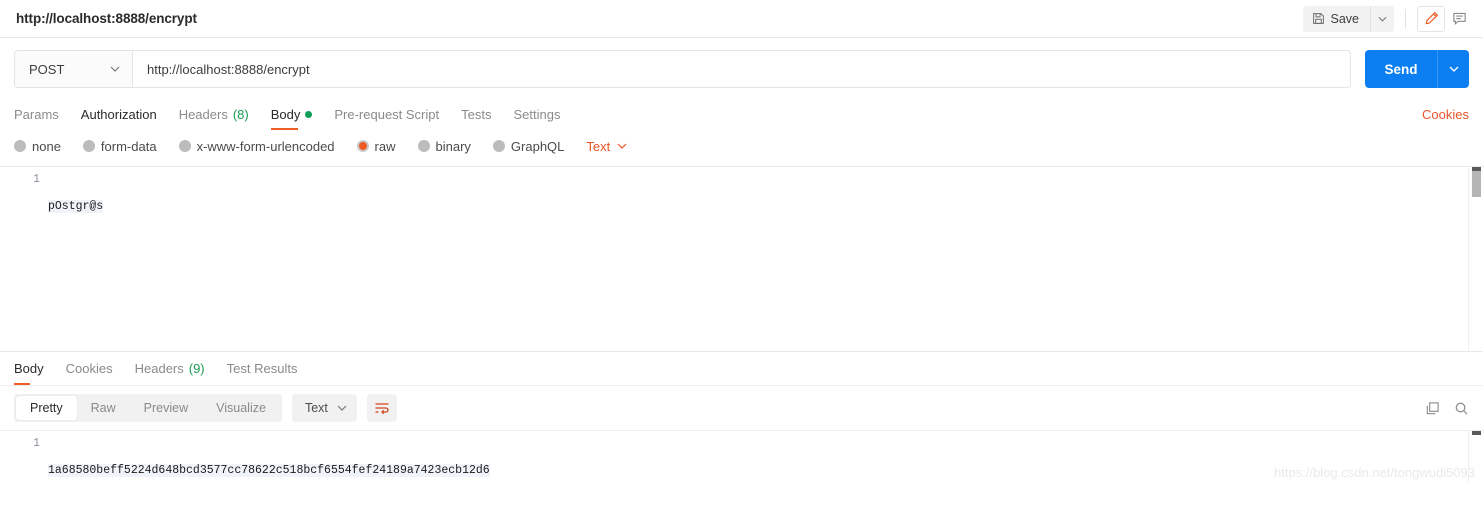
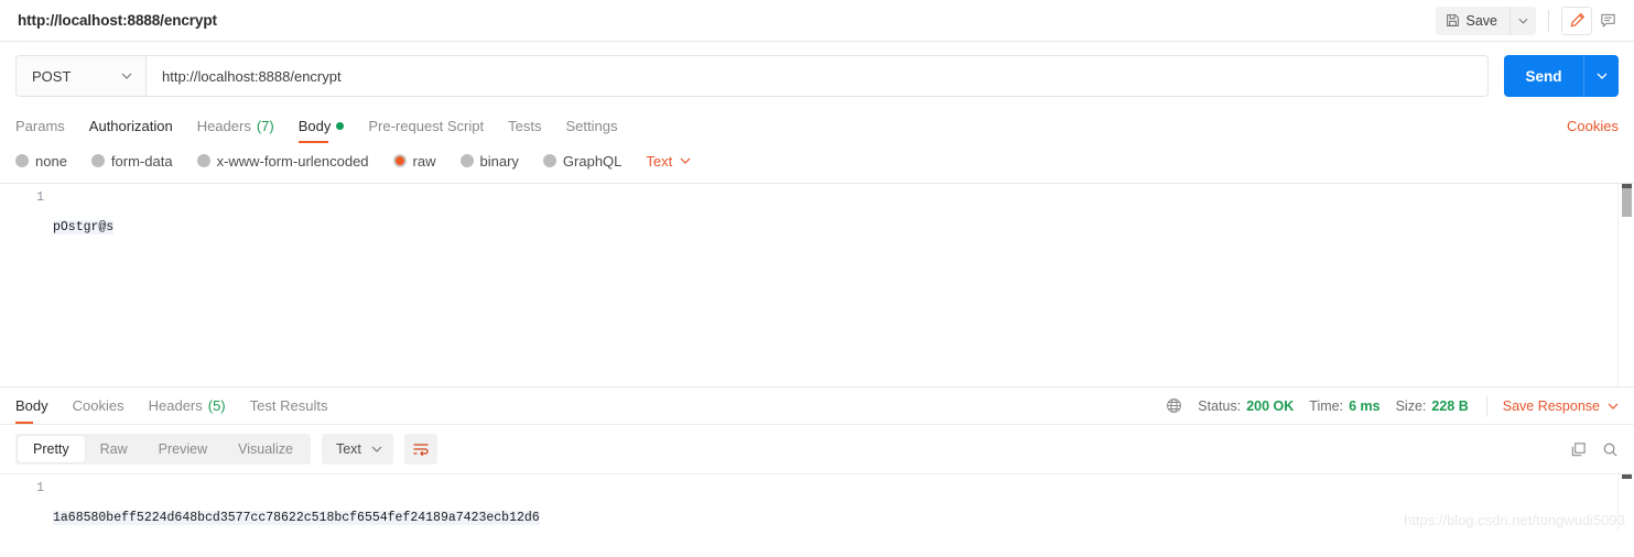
  http://localhost:8888/encrypt
  Save
  POST
  http://localhost:8888/encrypt
  Send
  Params
  Authorization
  Headers
- (8)
+ (7)
  Body
  Pre-request Script
  Tests
  Settings
  Cookies
  none
  form-data
  x-www-form-urlencoded
  raw
  binary
  GraphQL
  Text
  1
  pOstgr@s
  Body
  Cookies
  Headers
- (9)
+ (5)
  Test Results
+ Status:
+ 200 OK
+ Time:
+ 6 ms
+ Size:
+ 228 B
+ Save Response
  Pretty
  Raw
  Preview
  Visualize
  Text
  1
  1a68580beff5224d648bcd3577cc78622c518bcf6554fef24189a7423ecb12d6
